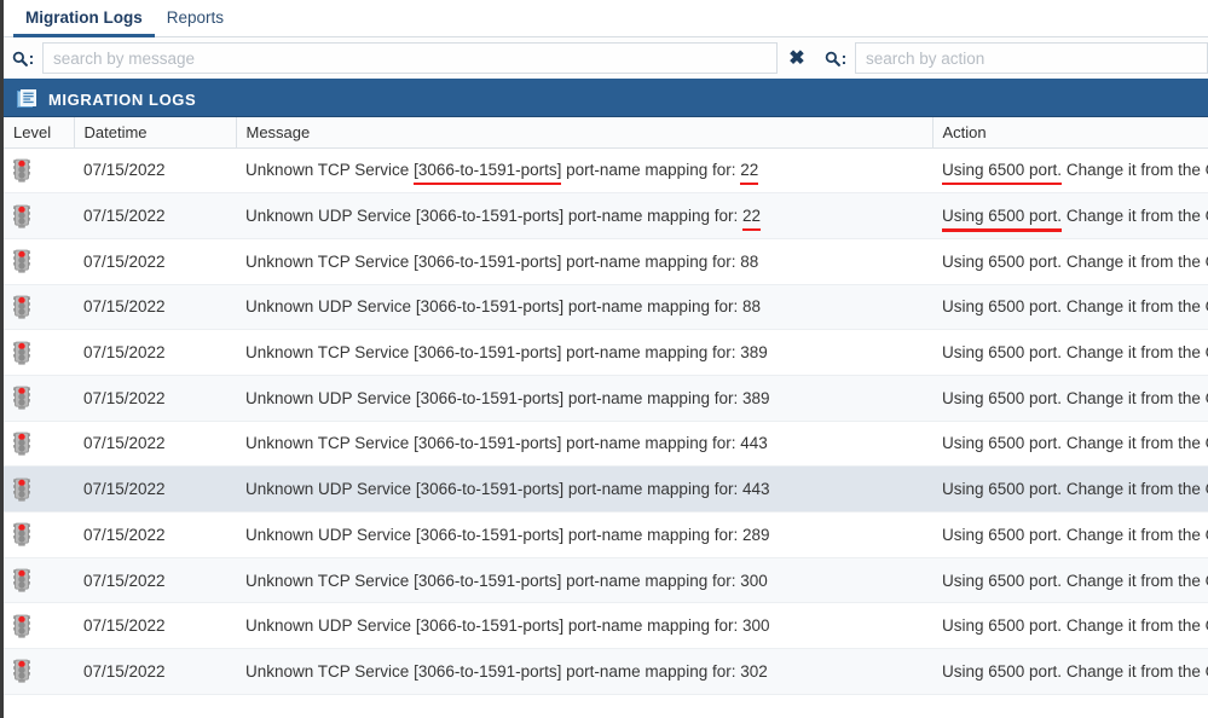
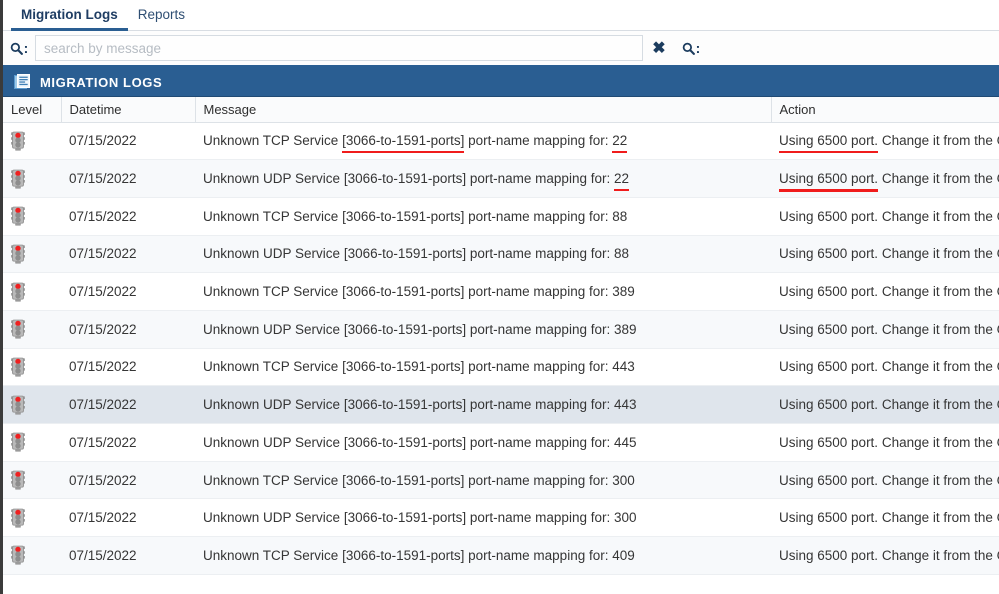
  Migration Logs
  Reports
  :
  search by message
  ✖
  :
- search by action
  MIGRATION LOGS
  Level	Datetime	Message	Action
  	07/15/2022	Unknown TCP Service [3066-to-1591-ports] port-name mapping for: 22	Using 6500 port. Change it from the
  	07/15/2022	Unknown UDP Service [3066-to-1591-ports] port-name mapping for: 22	Using 6500 port. Change it from the
  	07/15/2022	Unknown TCP Service [3066-to-1591-ports] port-name mapping for: 88	Using 6500 port. Change it from the
  	07/15/2022	Unknown UDP Service [3066-to-1591-ports] port-name mapping for: 88	Using 6500 port. Change it from the
  	07/15/2022	Unknown TCP Service [3066-to-1591-ports] port-name mapping for: 389	Using 6500 port. Change it from the
  	07/15/2022	Unknown UDP Service [3066-to-1591-ports] port-name mapping for: 389	Using 6500 port. Change it from the
  	07/15/2022	Unknown TCP Service [3066-to-1591-ports] port-name mapping for: 443	Using 6500 port. Change it from the
  	07/15/2022	Unknown UDP Service [3066-to-1591-ports] port-name mapping for: 443	Using 6500 port. Change it from the
- 	07/15/2022	Unknown UDP Service [3066-to-1591-ports] port-name mapping for: 289	Using 6500 port. Change it from the
+ 	07/15/2022	Unknown UDP Service [3066-to-1591-ports] port-name mapping for: 445	Using 6500 port. Change it from the
  	07/15/2022	Unknown TCP Service [3066-to-1591-ports] port-name mapping for: 300	Using 6500 port. Change it from the
  	07/15/2022	Unknown UDP Service [3066-to-1591-ports] port-name mapping for: 300	Using 6500 port. Change it from the
- 	07/15/2022	Unknown TCP Service [3066-to-1591-ports] port-name mapping for: 302	Using 6500 port. Change it from the
+ 	07/15/2022	Unknown TCP Service [3066-to-1591-ports] port-name mapping for: 409	Using 6500 port. Change it from the
